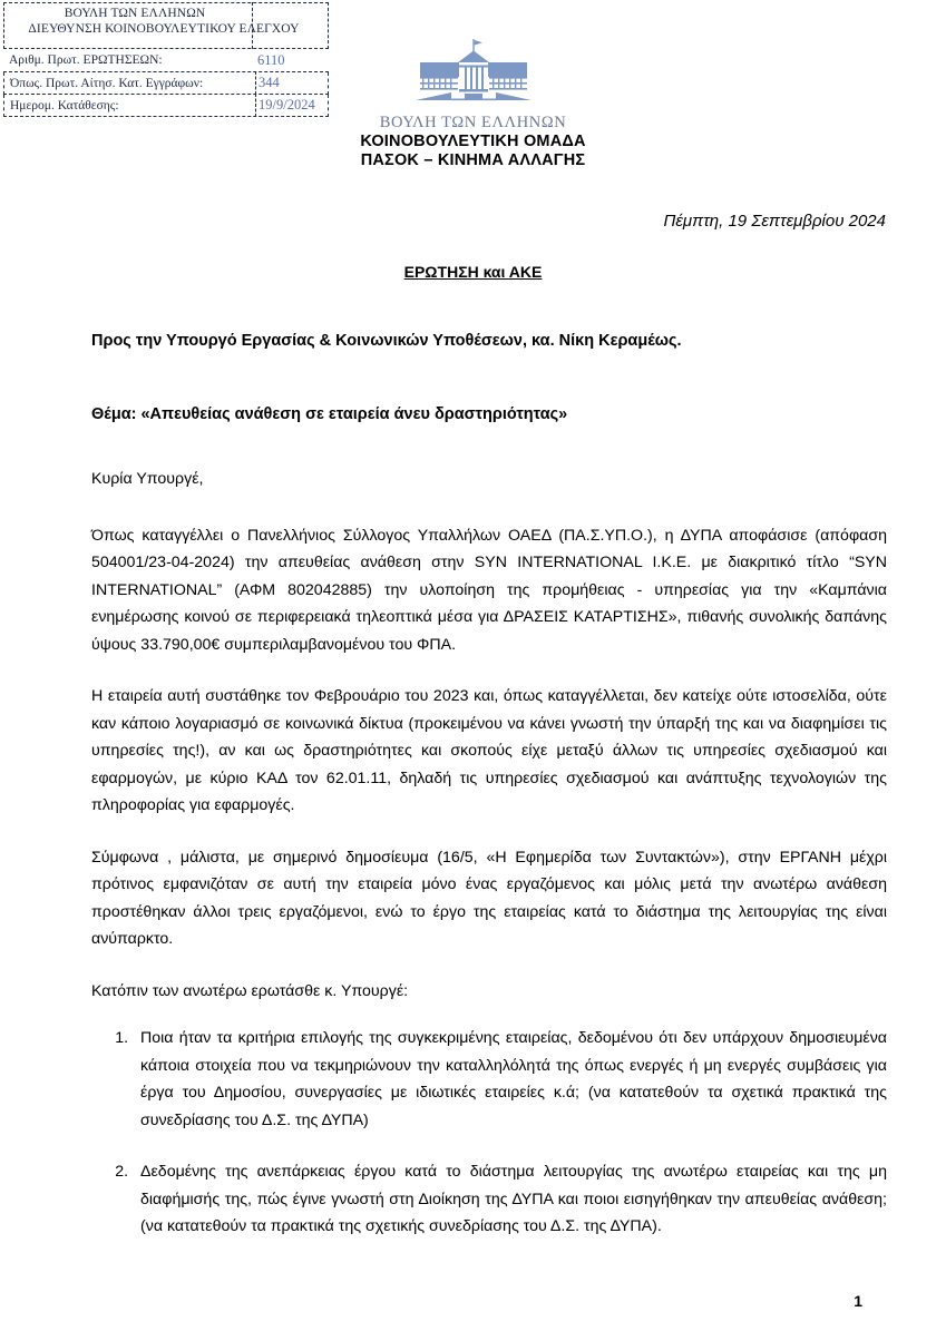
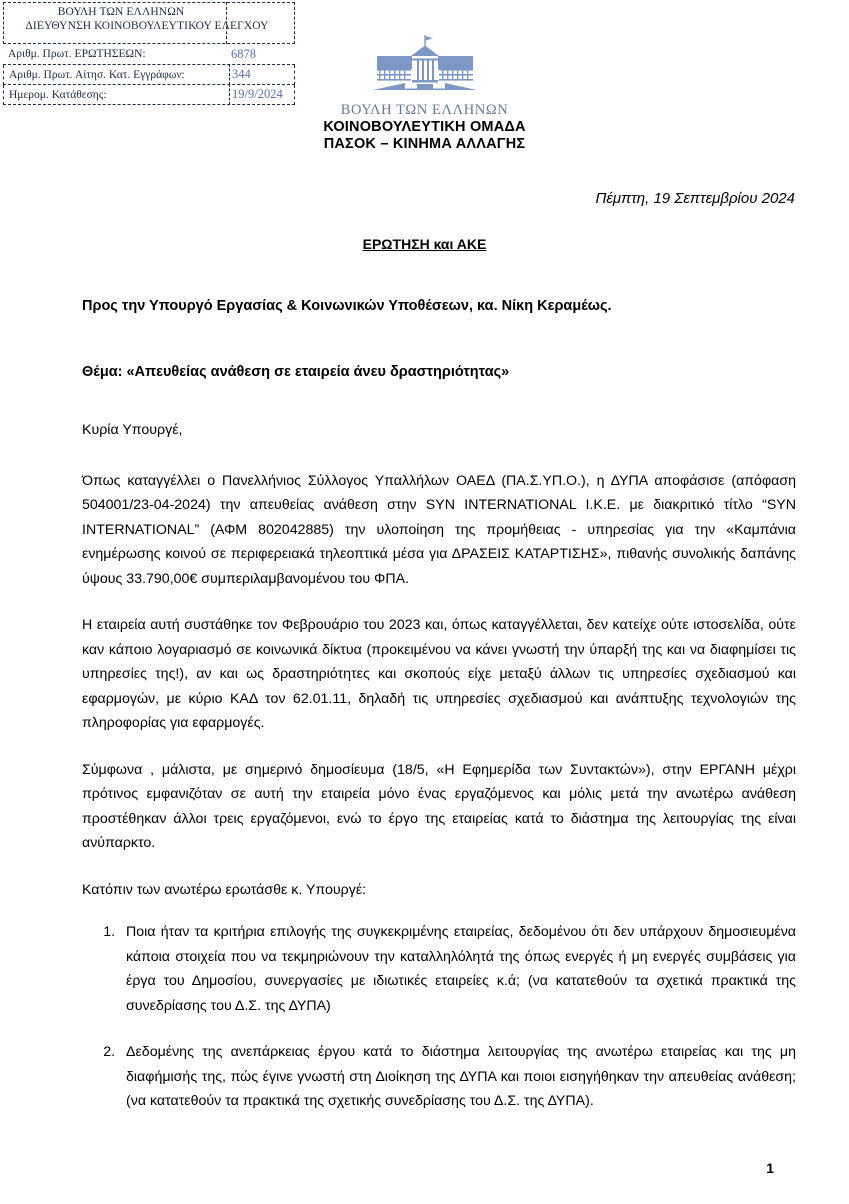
  ΒΟΥΛΗ ΤΩΝ ΕΛΛΗΝΩΝ
  ΔΙΕΥΘΥΝΣΗ ΚΟΙΝΟΒΟΥΛΕΥΤΙΚΟΥ ΕΛΕΓΧΟΥ
  Αριθμ. Πρωτ. ΕΡΩΤΗΣΕΩΝ:
- 6110
+ 6878
- Όπως. Πρωτ. Αίτησ. Κατ. Εγγράφων:
+ Αριθμ. Πρωτ. Αίτησ. Κατ. Εγγράφων:
  344
  Ημερομ. Κατάθεσης:
  19/9/2024
  ΒΟΥΛΗ ΤΩΝ ΕΛΛΗΝΩΝ
  ΚΟΙΝΟΒΟΥΛΕΥΤΙΚΗ ΟΜΑΔΑ
  ΠΑΣΟΚ – ΚΙΝΗΜΑ ΑΛΛΑΓΗΣ
  Πέμπτη, 19 Σεπτεμβρίου 2024
  ΕΡΩΤΗΣΗ και ΑΚΕ
  Προς την Υπουργό Εργασίας & Κοινωνικών Υποθέσεων, κα. Νίκη Κεραμέως.
  Θέμα: «Απευθείας ανάθεση σε εταιρεία άνευ δραστηριότητας»
  Κυρία Υπουργέ,
  Όπως καταγγέλλει ο Πανελλήνιος Σύλλογος Υπαλλήλων ΟΑΕΔ (ΠΑ.Σ.ΥΠ.Ο.), η ΔΥΠΑ αποφάσισε (απόφαση 504001/23-04-2024) την απευθείας ανάθεση στην SYN INTERNATIONAL Ι.Κ.Ε. με διακριτικό τίτλο “SYN INTERNATIONAL” (ΑΦΜ 802042885) την υλοποίηση της προμήθειας - υπηρεσίας για την «Καμπάνια ενημέρωσης κοινού σε περιφερειακά τηλεοπτικά μέσα για ΔΡΑΣΕΙΣ ΚΑΤΑΡΤΙΣΗΣ», πιθανής συνολικής δαπάνης ύψους 33.790,00€ συμπεριλαμβανομένου του ΦΠΑ.
  Η εταιρεία αυτή συστάθηκε τον Φεβρουάριο του 2023 και, όπως καταγγέλλεται, δεν κατείχε ούτε ιστοσελίδα, ούτε καν κάποιο λογαριασμό σε κοινωνικά δίκτυα (προκειμένου να κάνει γνωστή την ύπαρξή της και να διαφημίσει τις υπηρεσίες της!), αν και ως δραστηριότητες και σκοπούς είχε μεταξύ άλλων τις υπηρεσίες σχεδιασμού και εφαρμογών, με κύριο ΚΑΔ τον 62.01.11, δηλαδή τις υπηρεσίες σχεδιασμού και ανάπτυξης τεχνολογιών της πληροφορίας για εφαρμογές.
- Σύμφωνα , μάλιστα, με σημερινό δημοσίευμα (16/5, «Η Εφημερίδα των Συντακτών»), στην ΕΡΓΑΝΗ μέχρι πρότινος εμφανιζόταν σε αυτή την εταιρεία μόνο ένας εργαζόμενος και μόλις μετά την ανωτέρω ανάθεση προστέθηκαν άλλοι τρεις εργαζόμενοι, ενώ το έργο της εταιρείας κατά το διάστημα της λειτουργίας της είναι ανύπαρκτο.
+ Σύμφωνα , μάλιστα, με σημερινό δημοσίευμα (18/5, «Η Εφημερίδα των Συντακτών»), στην ΕΡΓΑΝΗ μέχρι πρότινος εμφανιζόταν σε αυτή την εταιρεία μόνο ένας εργαζόμενος και μόλις μετά την ανωτέρω ανάθεση προστέθηκαν άλλοι τρεις εργαζόμενοι, ενώ το έργο της εταιρείας κατά το διάστημα της λειτουργίας της είναι ανύπαρκτο.
  Κατόπιν των ανωτέρω ερωτάσθε κ. Υπουργέ:
  Ποια ήταν τα κριτήρια επιλογής της συγκεκριμένης εταιρείας, δεδομένου ότι δεν υπάρχουν δημοσιευμένα κάποια στοιχεία που να τεκμηριώνουν την καταλληλόλητά της όπως ενεργές ή μη ενεργές συμβάσεις για έργα του Δημοσίου, συνεργασίες με ιδιωτικές εταιρείες κ.ά; (να κατατεθούν τα σχετικά πρακτικά της συνεδρίασης του Δ.Σ. της ΔΥΠΑ)
  Δεδομένης της ανεπάρκειας έργου κατά το διάστημα λειτουργίας της ανωτέρω εταιρείας και της μη διαφήμισής της, πώς έγινε γνωστή στη Διοίκηση της ΔΥΠΑ και ποιοι εισηγήθηκαν την απευθείας ανάθεση; (να κατατεθούν τα πρακτικά της σχετικής συνεδρίασης του Δ.Σ. της ΔΥΠΑ).
  1
